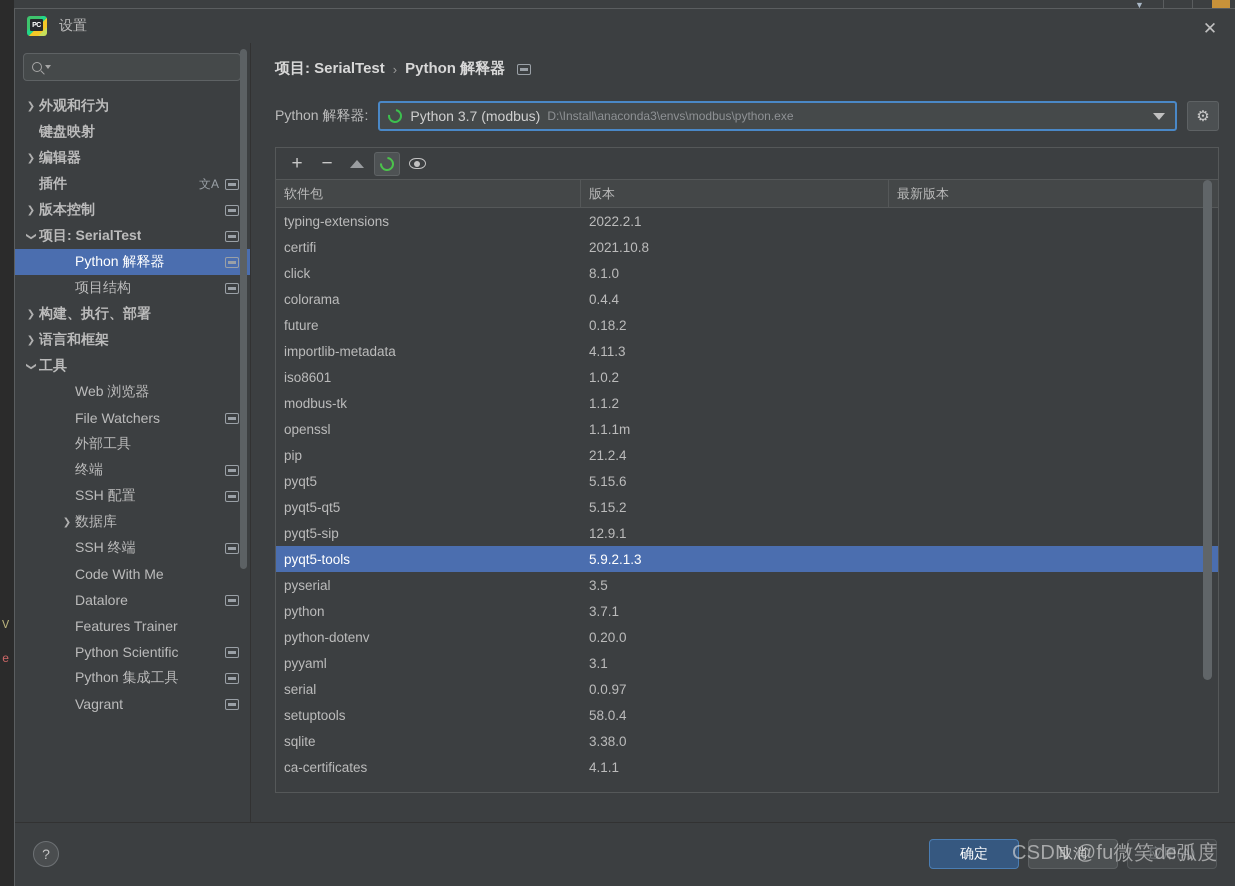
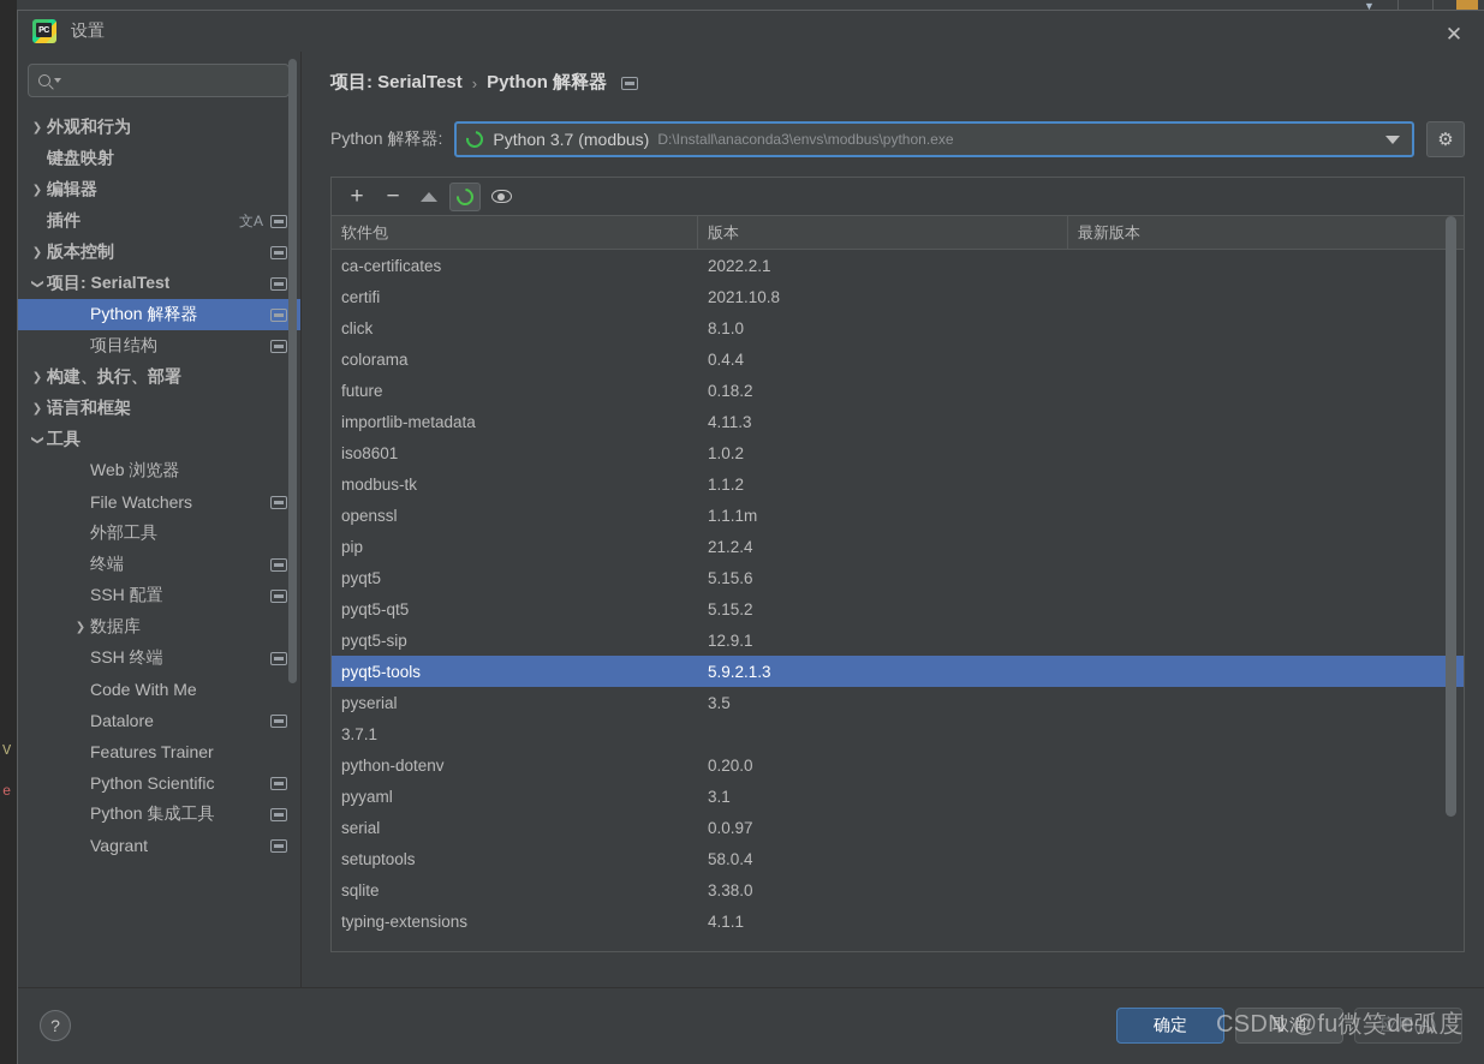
  V
  e
  ▼
  设置
  ✕
  ❯
  外观和行为
  键盘映射
  ❯
  编辑器
  插件
  文A
  ❯
  版本控制
  项目: SerialTest
  Python 解释器
  项目结构
  ❯
  构建、执行、部署
  ❯
  语言和框架
  工具
  Web 浏览器
  File Watchers
  外部工具
  终端
  SSH 配置
  ❯
  数据库
  SSH 终端
  Code With Me
  Datalore
  Features Trainer
  Python Scientific
  Python 集成工具
  Vagrant
  项目: SerialTest
  ›
  Python 解释器
  Python 解释器:
  Python 3.7 (modbus)
  D:\Install\anaconda3\envs\modbus\python.exe
  ⚙
  +
  −
  软件包
  版本
  最新版本
- typing-extensions
+ ca-certificates
  2022.2.1
  certifi
  2021.10.8
  click
  8.1.0
  colorama
  0.4.4
  future
  0.18.2
  importlib-metadata
  4.11.3
  iso8601
  1.0.2
  modbus-tk
  1.1.2
  openssl
  1.1.1m
  pip
  21.2.4
  pyqt5
  5.15.6
  pyqt5-qt5
  5.15.2
  pyqt5-sip
  12.9.1
  pyqt5-tools
  5.9.2.1.3
  pyserial
  3.5
- python
  3.7.1
  python-dotenv
  0.20.0
  pyyaml
  3.1
  serial
  0.0.97
  setuptools
  58.0.4
  sqlite
  3.38.0
- ca-certificates
+ typing-extensions
  4.1.1
  ?
  确定
  取消
  应用(A)
  CSDN @fu微笑de弧度
